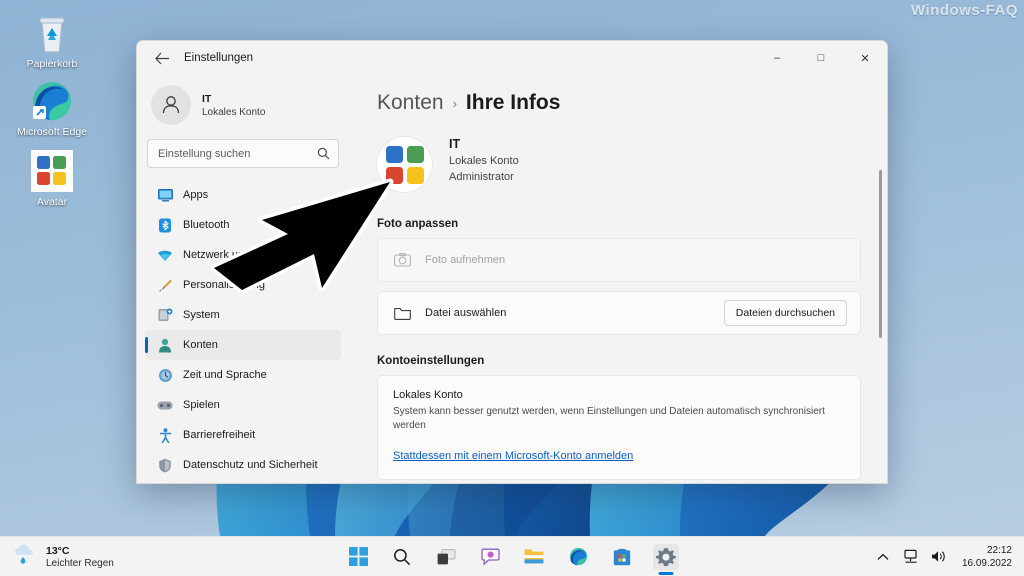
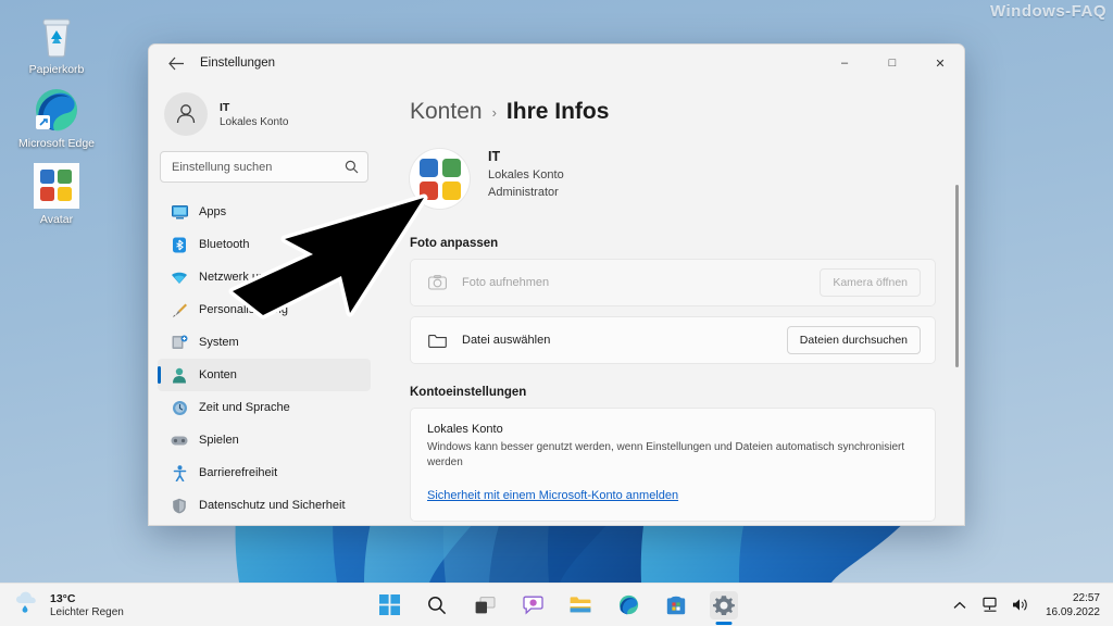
  Windows-FAQ
  Papierkorb
  Microsoft Edge
  Avatar
  Einstellungen
  –
  □
  ✕
  IT
  Lokales Konto
  Einstellung suchen
  Apps
  Bluetooth
  System
  Konten
  Zeit und Sprache
  Spielen
  Barrierefreiheit
  Datenschutz und Sicherheit
  Konten
  ›
  Ihre Infos
  IT
  Lokales Konto
  Administrator
  Foto anpassen
  Foto aufnehmen
+ Kamera öffnen
  Datei auswählen
  Dateien durchsuchen
  Kontoeinstellungen
  Lokales Konto
- System kann besser genutzt werden, wenn Einstellungen und Dateien automatisch synchronisiert werden
+ Windows kann besser genutzt werden, wenn Einstellungen und Dateien automatisch synchronisiert werden
- Stattdessen mit einem Microsoft-Konto anmelden
+ Sicherheit mit einem Microsoft-Konto anmelden
  13°C
  Leichter Regen
- 22:12
+ 22:57
  16.09.2022
